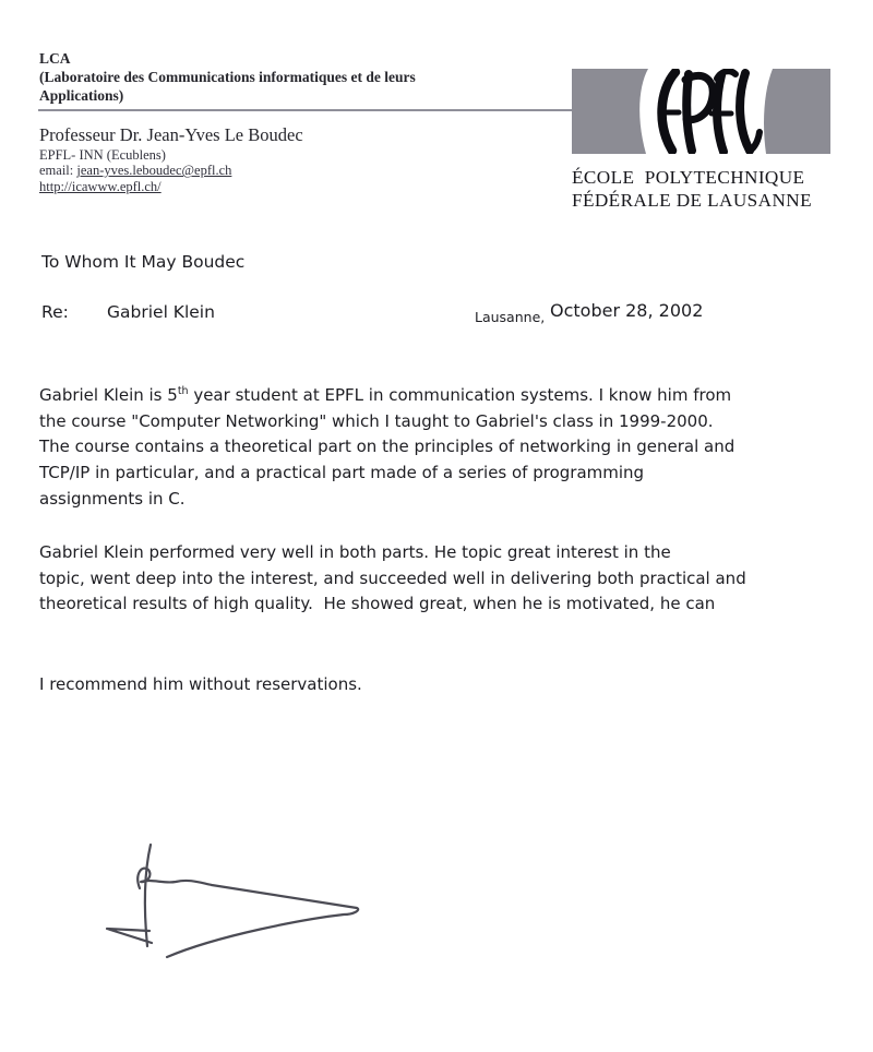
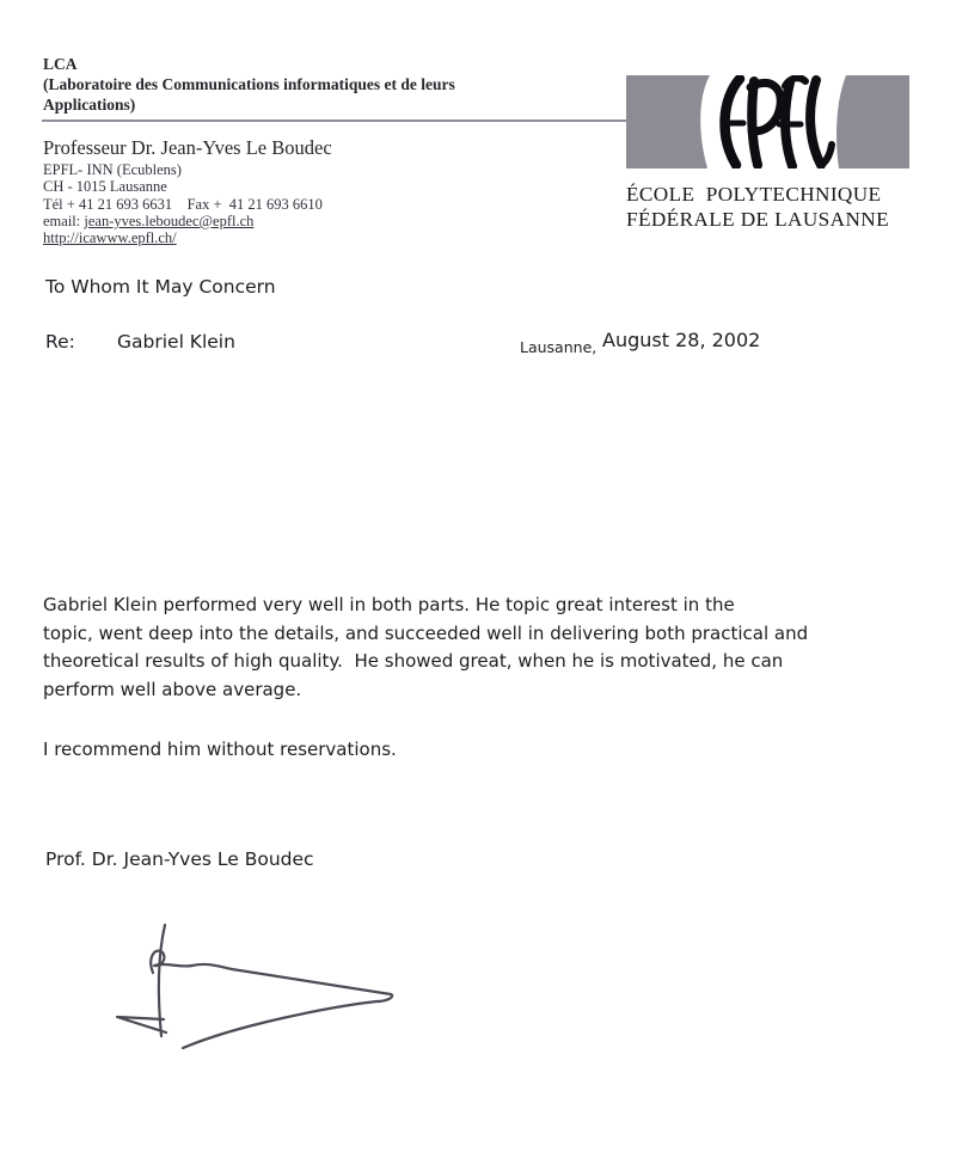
  LCA
  (Laboratoire des Communications informatiques et de leurs
  Applications)
  Professeur Dr. Jean-Yves Le Boudec
  EPFL- INN (Ecublens)
+ CH - 1015 Lausanne
+ Tél + 41 21 693 6631 Fax + 41 21 693 6610
  email: jean-yves.leboudec@epfl.ch
  http://icawww.epfl.ch/
  ÉCOLE POLYTECHNIQUE
  FÉDÉRALE DE LAUSANNE
- To Whom It May Boudec
+ To Whom It May Concern
  Re:
  Gabriel Klein
  Lausanne,
- October 28, 2002
+ August 28, 2002
- Gabriel Klein is 5th year student at EPFL in communication systems. I know him from
- the course "Computer Networking" which I taught to Gabriel's class in 1999-2000.
- The course contains a theoretical part on the principles of networking in general and
- TCP/IP in particular, and a practical part made of a series of programming
- assignments in C.
  Gabriel Klein performed very well in both parts. He topic great interest in the
- topic, went deep into the interest, and succeeded well in delivering both practical and
+ topic, went deep into the details, and succeeded well in delivering both practical and
  theoretical results of high quality. He showed great, when he is motivated, he can
+ perform well above average.
  I recommend him without reservations.
+ Prof. Dr. Jean-Yves Le Boudec
